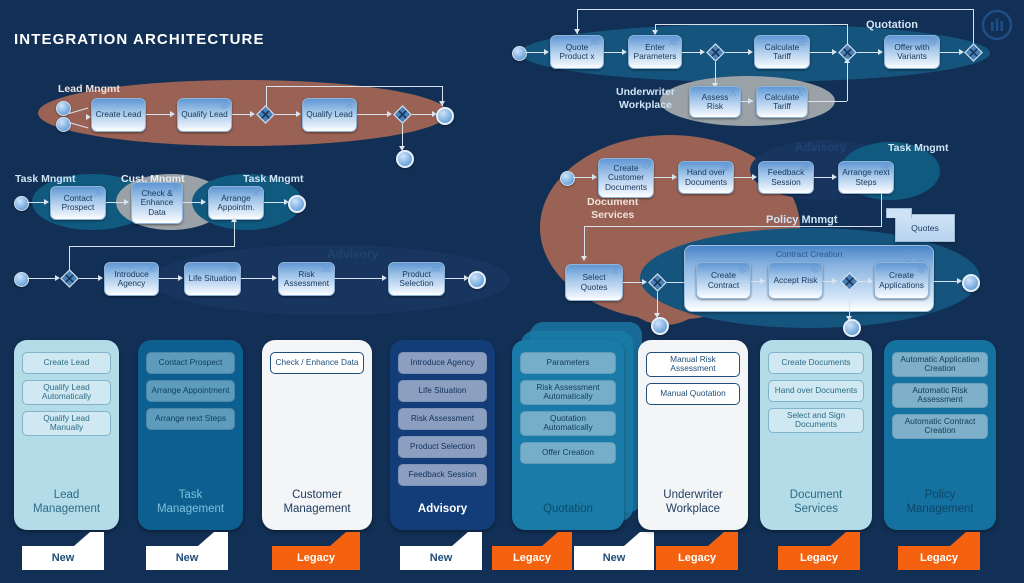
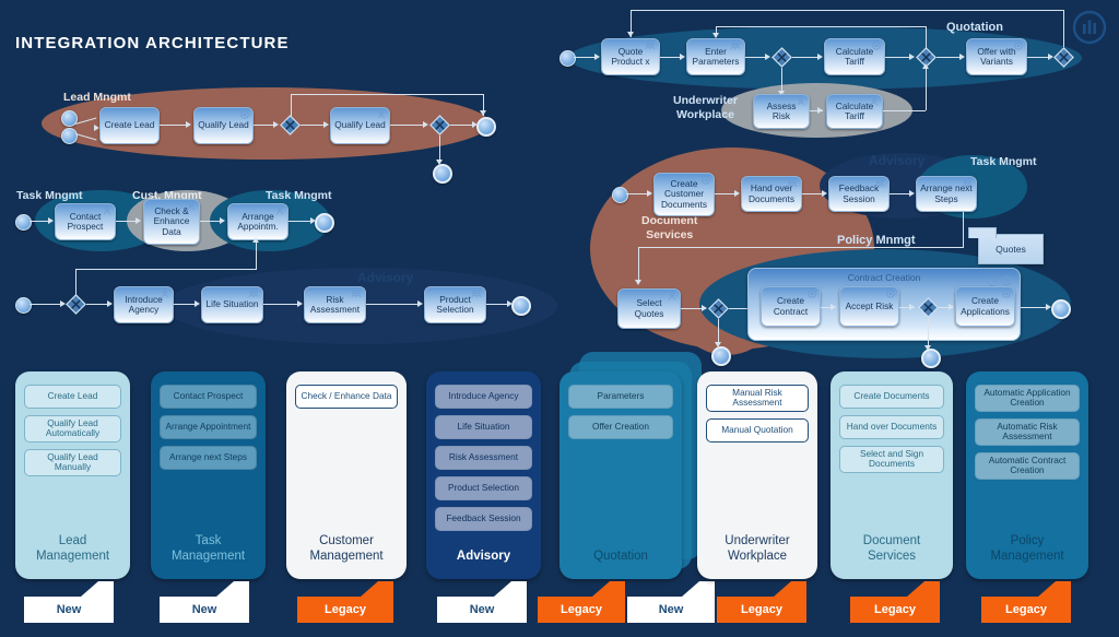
  INTEGRATION ARCHITECTURE
  Lead Mngmt
  Create Lead
  Qualify Lead
  Qualify Lead
  Task Mngmt
  Cust. Mngmt
  Task Mngmt
  Contact Prospect
  Check & Enhance Data
  Arrange Appointm.
  Introduce Agency
  Life Situation
  Risk Assessment
  Product Selection
  Quotation
  Quote Product x
  Enter Parameters
  Calculate Tariff
  Offer with Variants
  Underwriter
  Workplace
  Assess Risk
  Calculate Tariff
  Document
  Services
  Advisory
  Task Mngmt
  Create Customer Documents
  Hand over Documents
  Feedback Session
  Arrange next Steps
  Policy Mnmgt
  Select Quotes
  Contract Creation
  Create Contract
  Accept Risk
  Create Applications
  Quotes
  Create Lead
  Qualify Lead Automatically
  Qualify Lead Manually
  Lead
  Management
  New
  Contact Prospect
  Arrange Appointment
  Arrange next Steps
  Task
  Management
  New
  Check / Enhance Data
  Customer
  Management
  Legacy
  Introduce Agency
  Life Situation
  Risk Assessment
  Product Selection
  Feedback Session
  Advisory
  New
  Parameters
- Risk Assessment Automatically
- Quotation Automatically
  Offer Creation
  Quotation
  Legacy
  New
  Manual Risk Assessment
  Manual Quotation
  Underwriter
  Workplace
  Legacy
  Create Documents
  Hand over Documents
  Select and Sign Documents
  Document
  Services
  Legacy
  Automatic Application Creation
  Automatic Risk Assessment
  Automatic Contract Creation
  Policy
  Management
  Legacy
